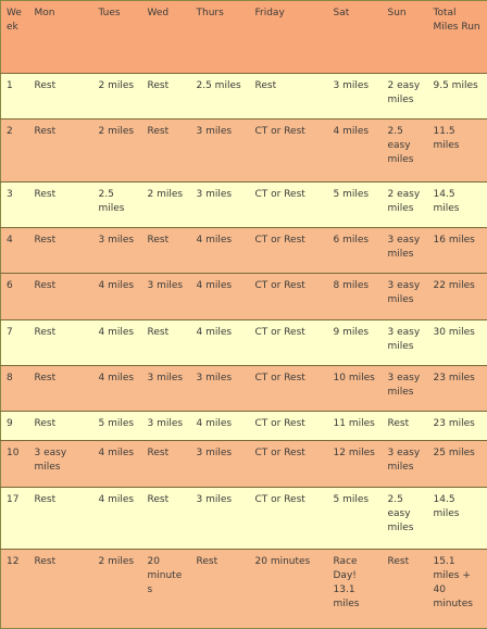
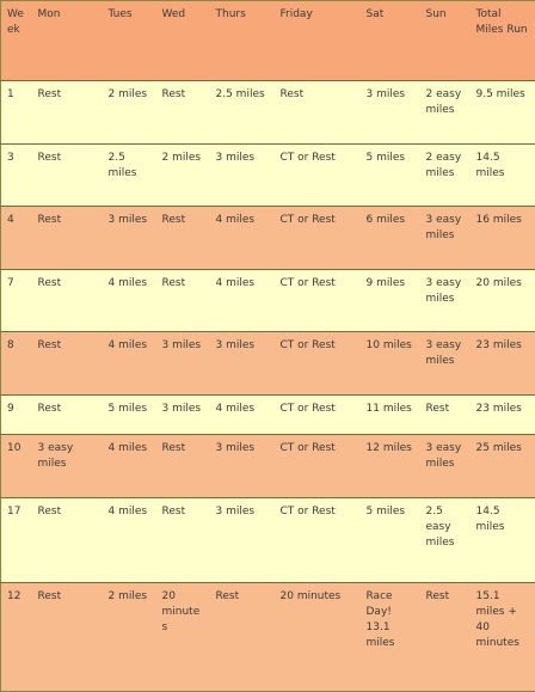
  Week	Mon	Tues	Wed	Thurs	Friday	Sat	Sun	Total Miles Run
  1	Rest	2 miles	Rest	2.5 miles	Rest	3 miles	2 easy miles	9.5 miles
- 2	Rest	2 miles	Rest	3 miles	CT or Rest	4 miles	2.5 easy miles	11.5 miles
  3	Rest	2.5 miles	2 miles	3 miles	CT or Rest	5 miles	2 easy miles	14.5 miles
  4	Rest	3 miles	Rest	4 miles	CT or Rest	6 miles	3 easy miles	16 miles
- 6	Rest	4 miles	3 miles	4 miles	CT or Rest	8 miles	3 easy miles	22 miles
- 7	Rest	4 miles	Rest	4 miles	CT or Rest	9 miles	3 easy miles	30 miles
+ 7	Rest	4 miles	Rest	4 miles	CT or Rest	9 miles	3 easy miles	20 miles
  8	Rest	4 miles	3 miles	3 miles	CT or Rest	10 miles	3 easy miles	23 miles
  9	Rest	5 miles	3 miles	4 miles	CT or Rest	11 miles	Rest	23 miles
  10	3 easy miles	4 miles	Rest	3 miles	CT or Rest	12 miles	3 easy miles	25 miles
  17	Rest	4 miles	Rest	3 miles	CT or Rest	5 miles	2.5 easy miles	14.5 miles
  12	Rest	2 miles	20 minutes	Rest	20 minutes	Race Day! 13.1 miles	Rest	15.1 miles + 40 minutes
